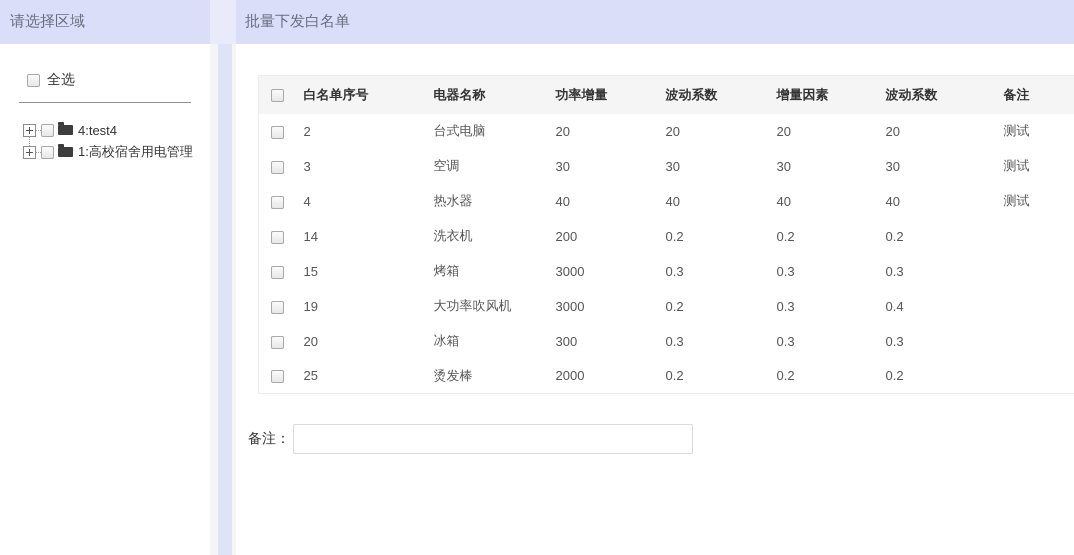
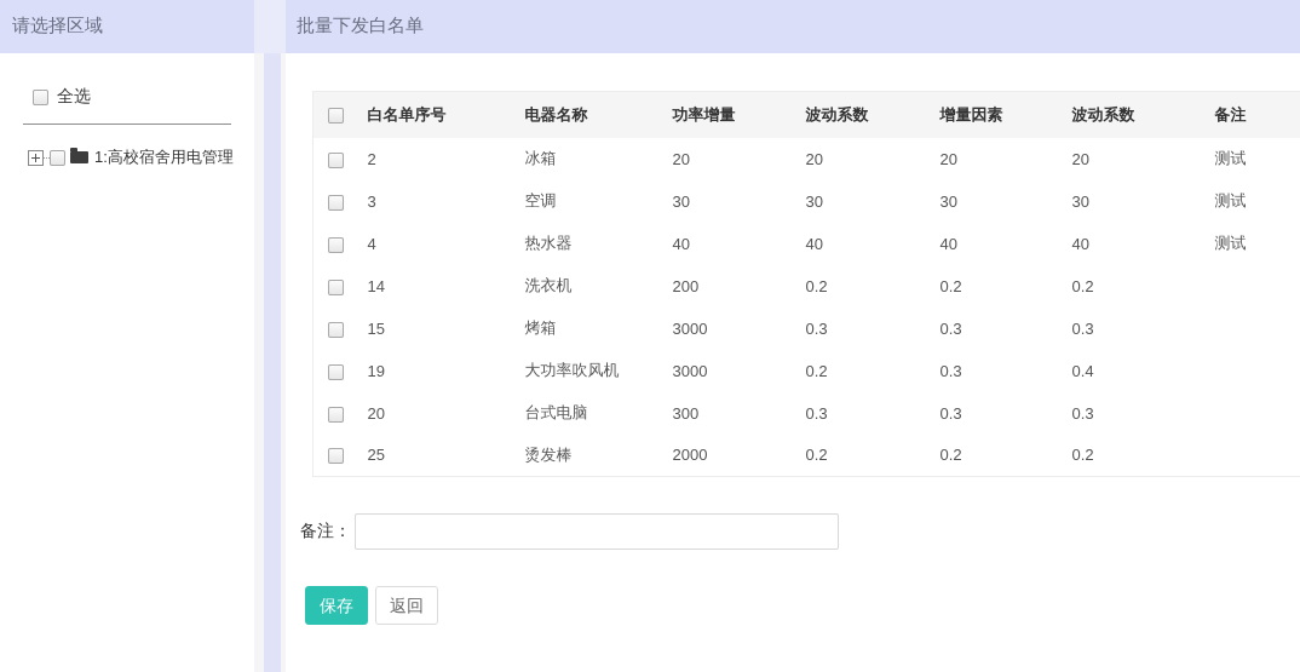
  请选择区域
  全选
- 4:test4
  1:高校宿舍用电管理
  批量下发白名单
  	白名单序号	电器名称	功率增量	波动系数	增量因素	波动系数	备注
- 	2	台式电脑	20	20	20	20	测试
+ 	2	冰箱	20	20	20	20	测试
  	3	空调	30	30	30	30	测试
  	4	热水器	40	40	40	40	测试
  	14	洗衣机	200	0.2	0.2	0.2
  	15	烤箱	3000	0.3	0.3	0.3
  	19	大功率吹风机	3000	0.2	0.3	0.4
- 	20	冰箱	300	0.3	0.3	0.3
+ 	20	台式电脑	300	0.3	0.3	0.3
  	25	烫发棒	2000	0.2	0.2	0.2
  备注：
+ 保存
+ 返回
